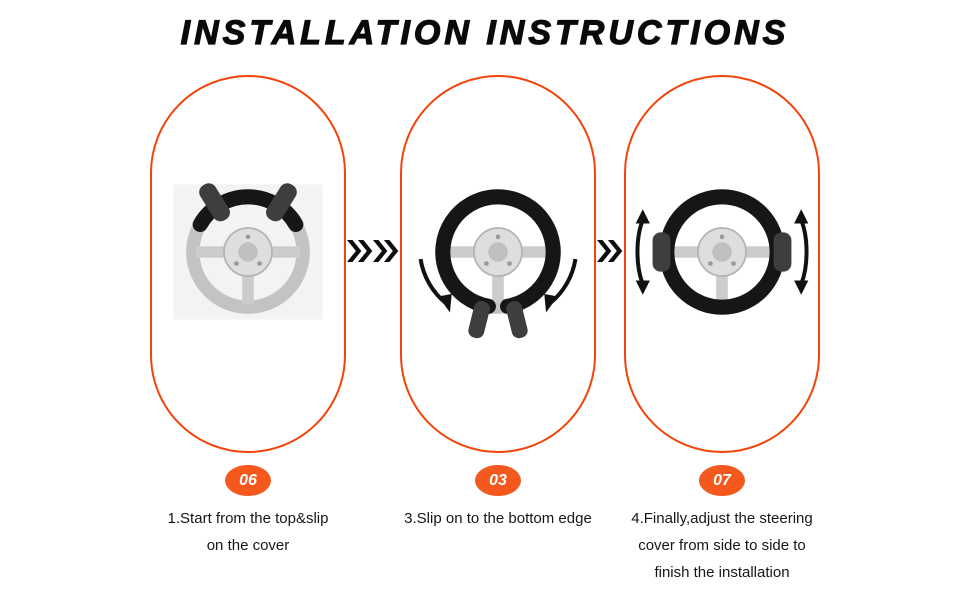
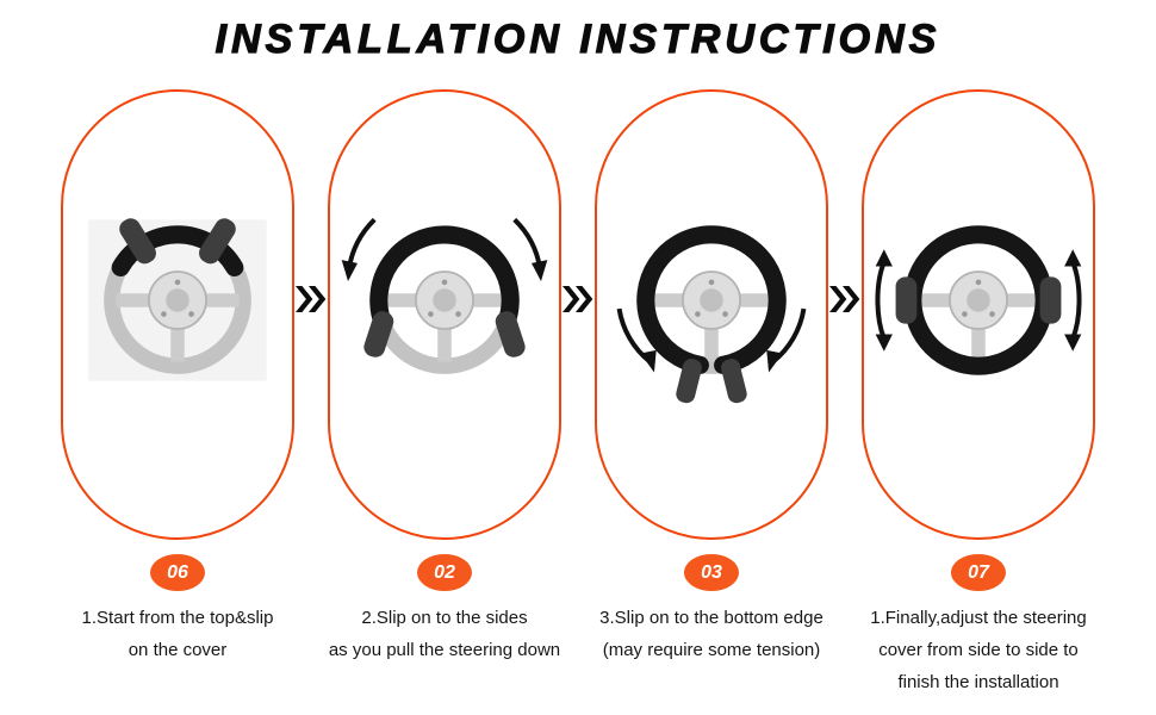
  INSTALLATION INSTRUCTIONS
  06
  1.Start from the top&slip
  on the cover
+ 02
+ 2.Slip on to the sides
+ as you pull the steering down
  03
  3.Slip on to the bottom edge
+ (may require some tension)
  07
- 4.Finally,adjust the steering
+ 1.Finally,adjust the steering
  cover from side to side to
  finish the installation
